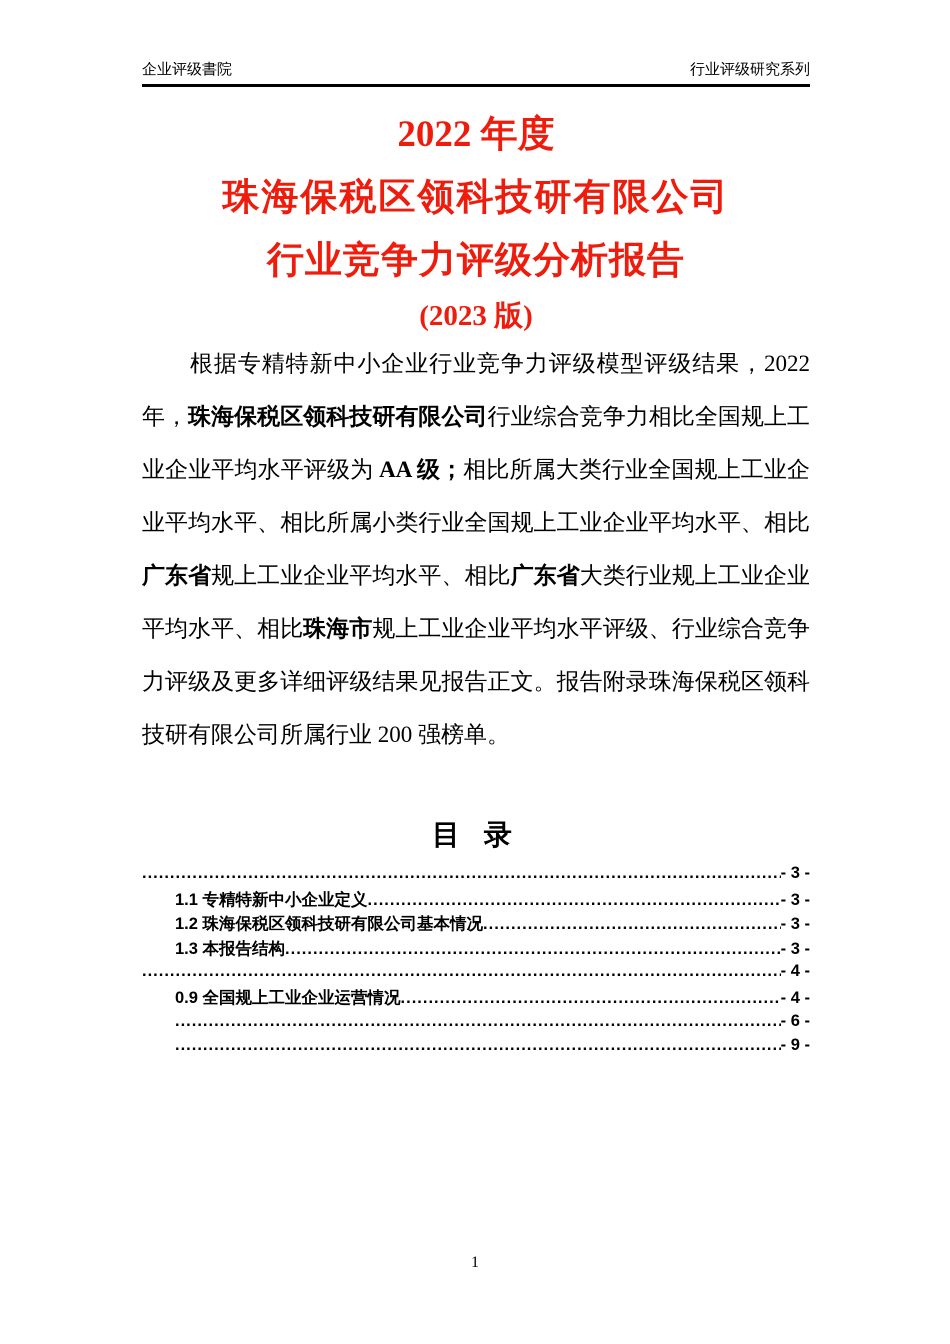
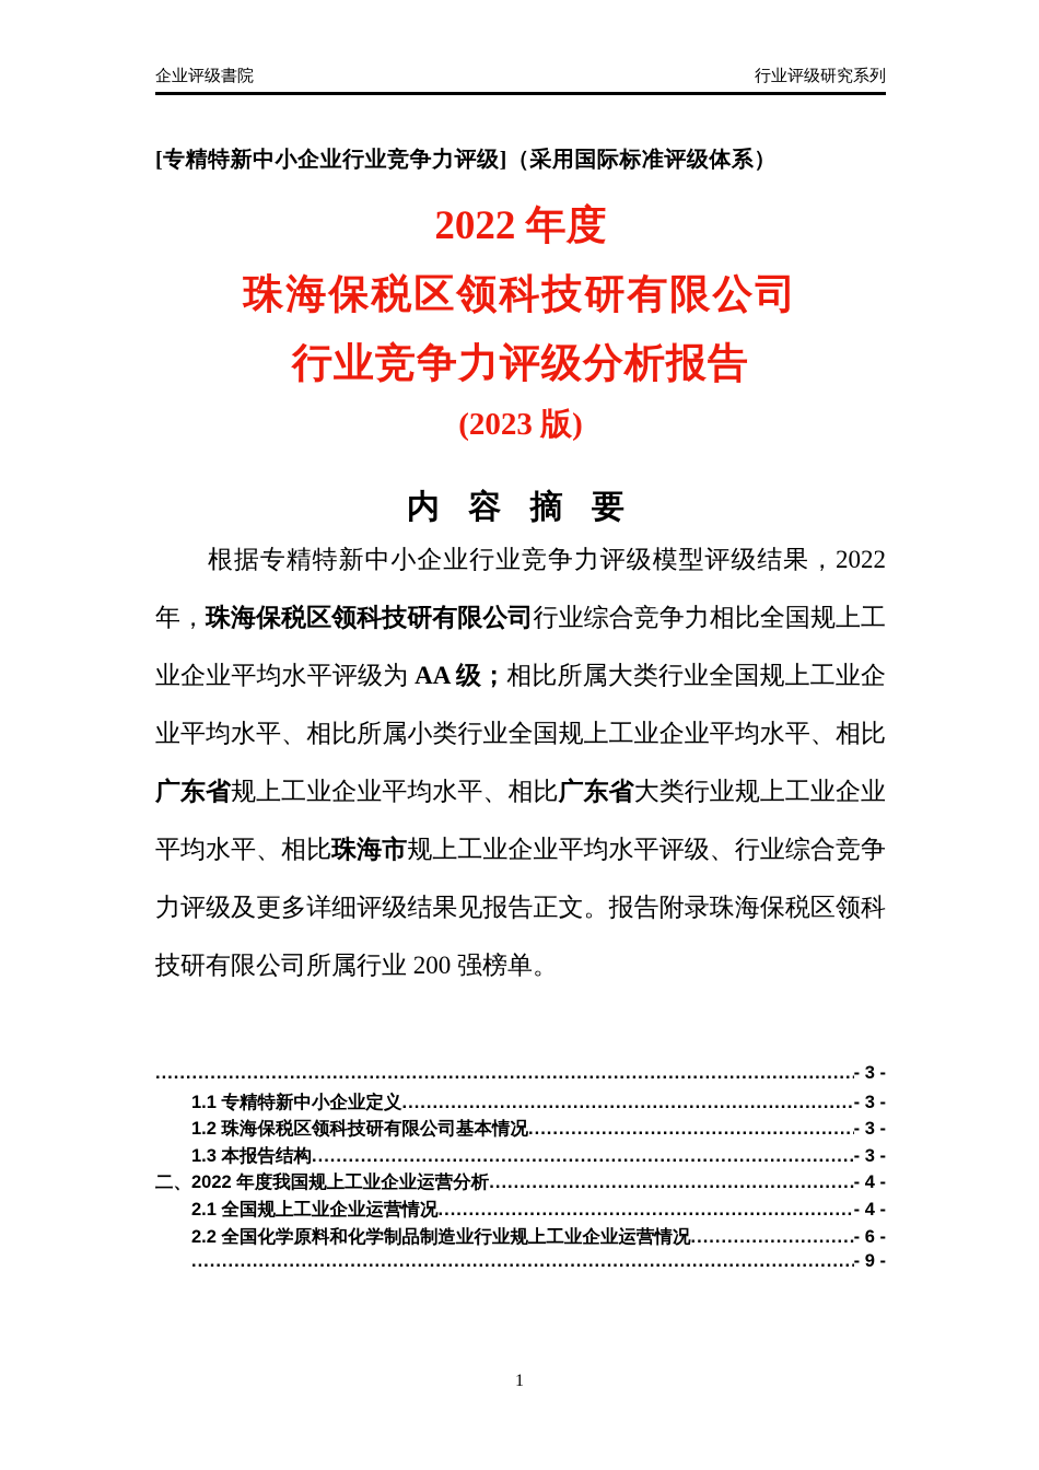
  企业评级書院
  行业评级研究系列
+ [专精特新中小企业行业竞争力评级]（采用国际标准评级体系）
  2022 年度
  珠海保税区领科技研有限公司
  行业竞争力评级分析报告
  (2023 版)
+ 内 容 摘 要
  根据专精特新中小企业行业竞争力评级模型评级结果，2022 年，珠海保税区领科技研有限公司行业综合竞争力相比全国规上工业企业平均水平评级为 AA 级；相比所属大类行业全国规上工业企业平均水平、相比所属小类行业全国规上工业企业平均水平、相比广东省规上工业企业平均水平、相比广东省大类行业规上工业企业平均水平、相比珠海市规上工业企业平均水平评级、行业综合竞争力评级及更多详细评级结果见报告正文。报告附录珠海保税区领科技研有限公司所属行业 200 强榜单。
- 目 录
  - 3 -
  1.1 专精特新中小企业定义
  - 3 -
  1.2 珠海保税区领科技研有限公司基本情况
  - 3 -
  1.3 本报告结构
  - 3 -
+ 二、2022 年度我国规上工业企业运营分析
  - 4 -
- 0.9 全国规上工业企业运营情况
+ 2.1 全国规上工业企业运营情况
  - 4 -
+ 2.2 全国化学原料和化学制品制造业行业规上工业企业运营情况
  - 6 -
  - 9 -
  1
